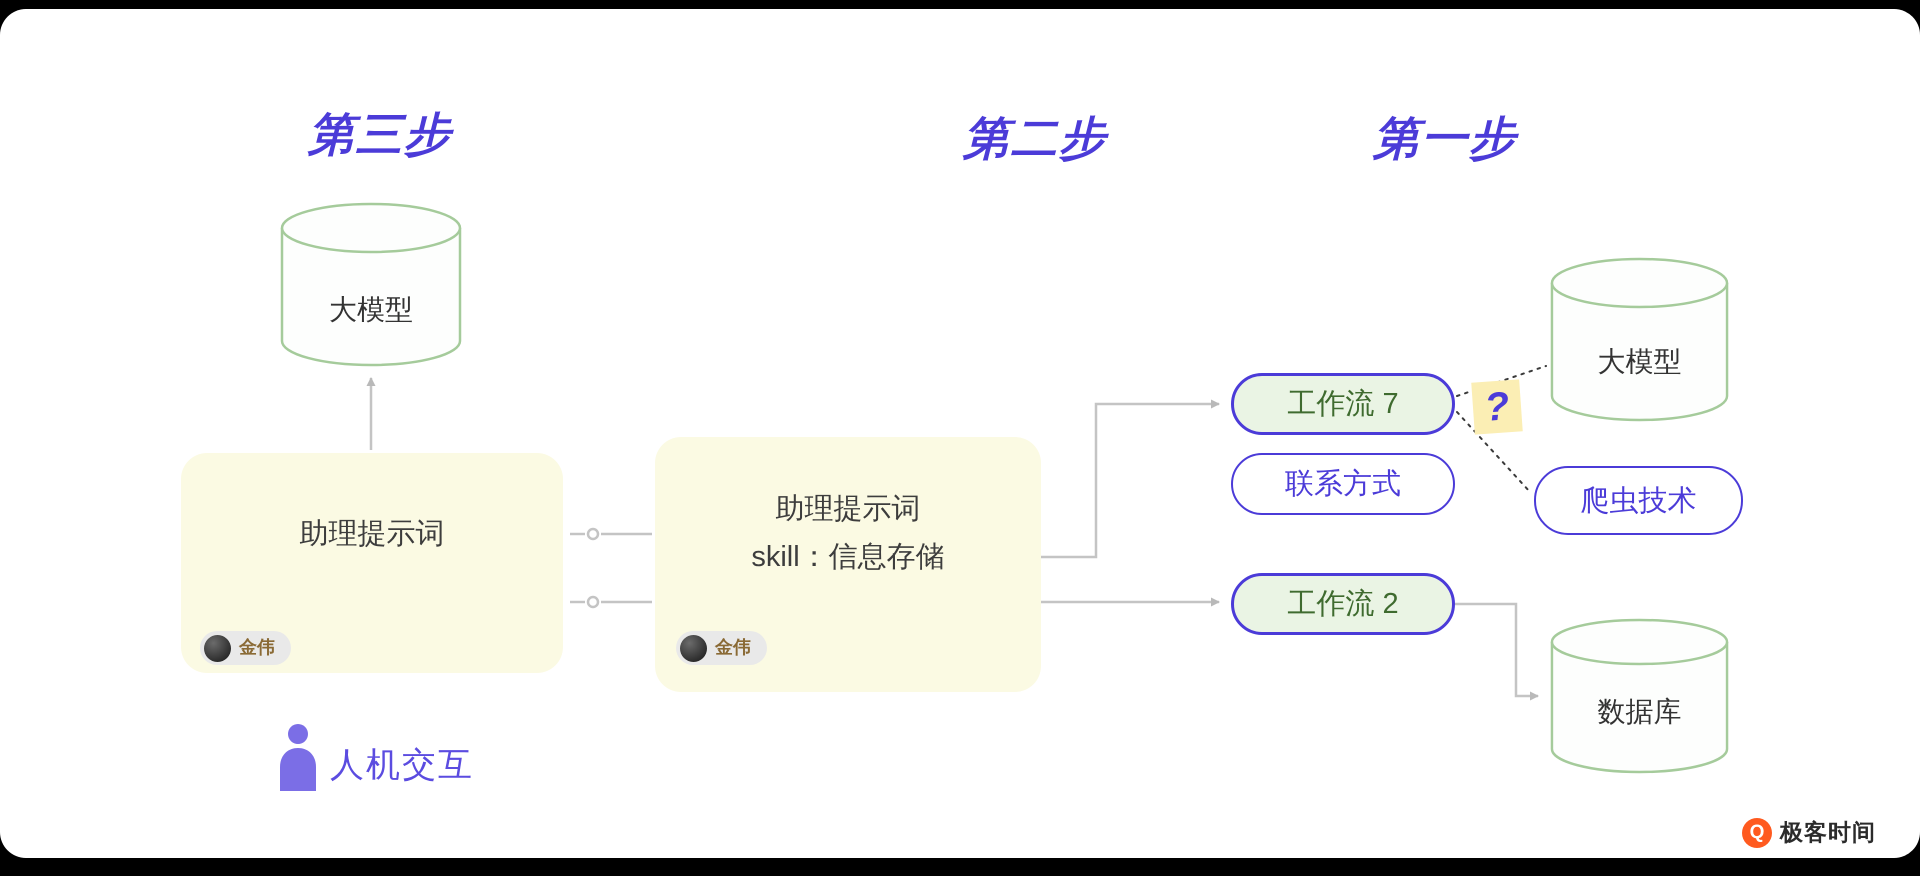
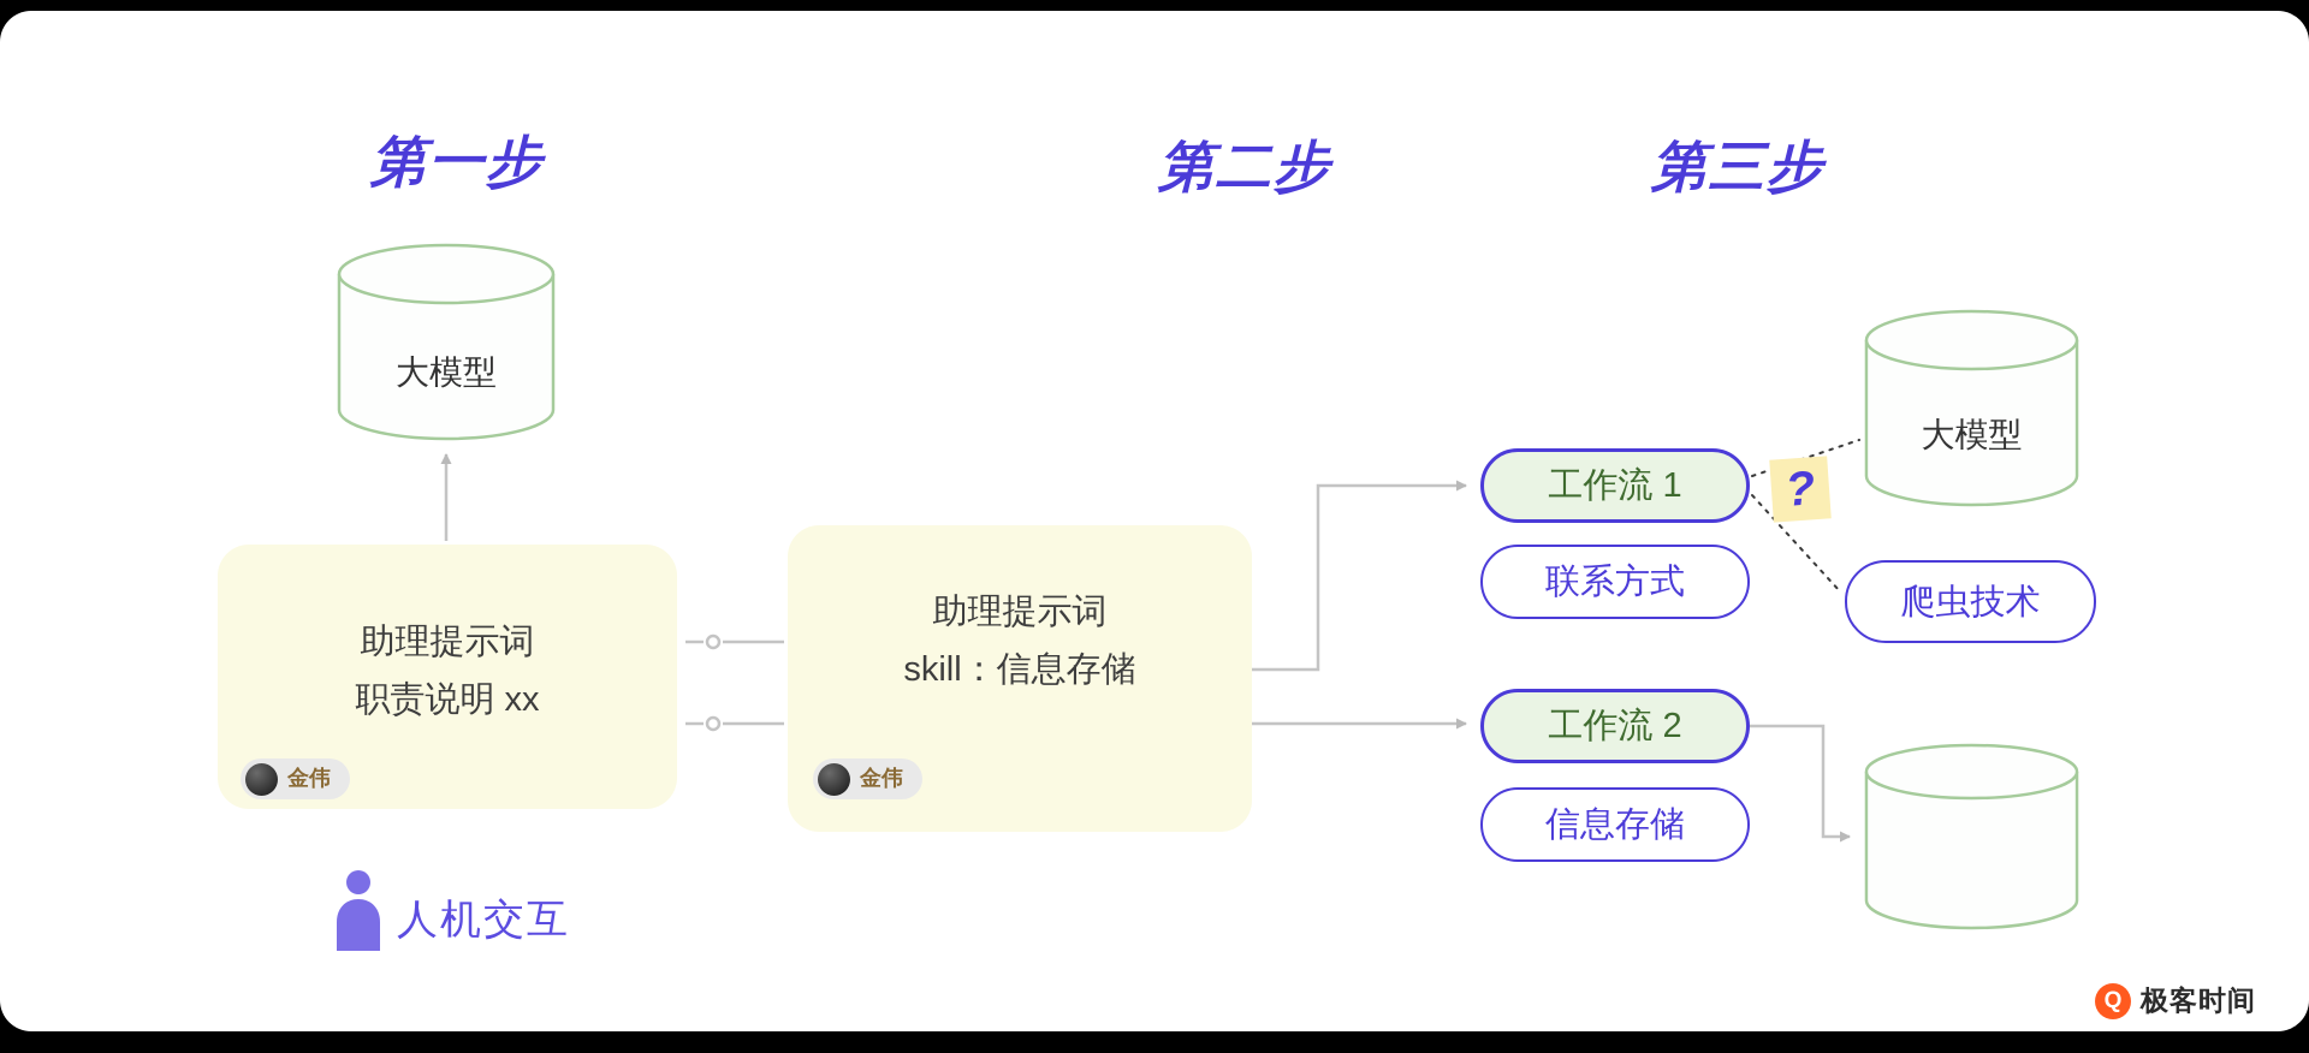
- 第三步
+ 第一步
  第二步
- 第一步
+ 第三步
  大模型
  助理提示词
+ 职责说明 xx
  金伟
  人机交互
  助理提示词
  skill：信息存储
  金伟
- 工作流 7
+ 工作流 1
  联系方式
  工作流 2
+ 信息存储
  大模型
  爬虫技术
- 数据库
  Q
  极客时间
